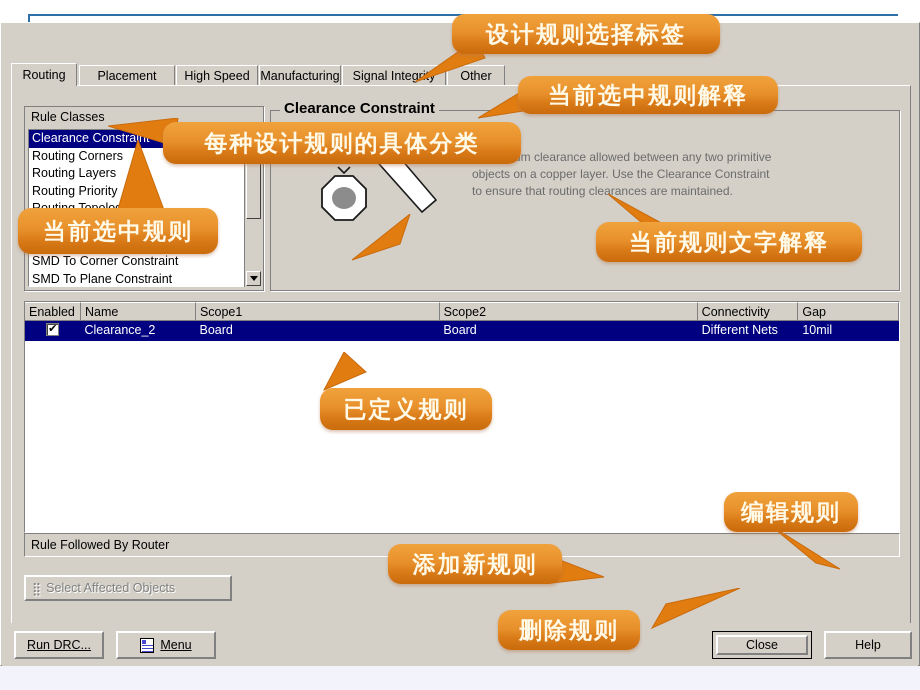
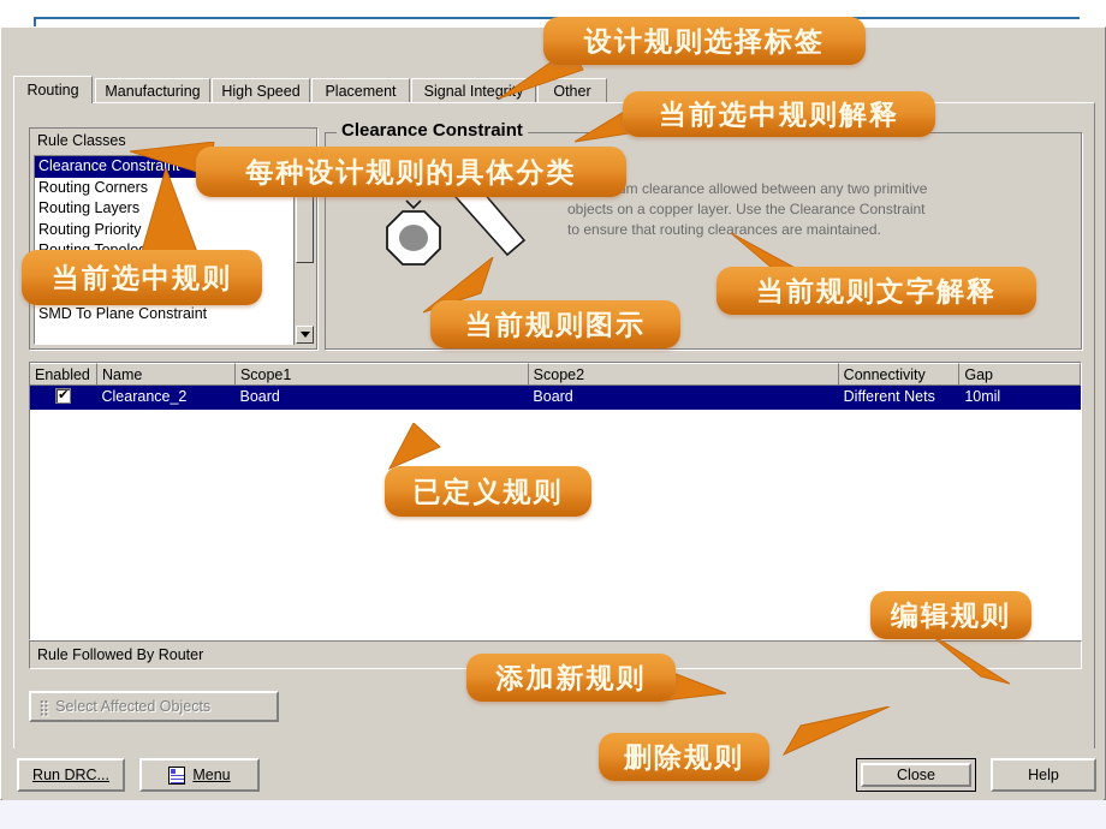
  Routing
- Placement
+ Manufacturing
  High Speed
- Manufacturing
+ Placement
  Signal Integr
  Other
  Rule Classes
  Clearance Constrain
  Routing Corners
  Routing Layers
  Routing Priority
- SMD To Corner Constraint
  SMD To Plane Constraint
  Clearance Constraint
  m clearance allowed between any two primitive objects on a copper layer. Use the Clearance Constraint to ensure that routing clearances are maintained.
  Enabled
  Name
  Scope1
  Scope2
  Connectivity
  Gap
  ✔
  Clearance_2
  Board
  Board
  Different Nets
  10mil
  Rule Followed By Router
  ⣿
  Select Affected Objects
  Run DRC...
  Menu
  Close
  Help
  设计规则选择标签
  当前选中规则解释
  每种设计规则的具体分类
  当前选中规则
+ 当前规则图示
  当前规则文字解释
  已定义规则
  编辑规则
  添加新规则
  删除规则
